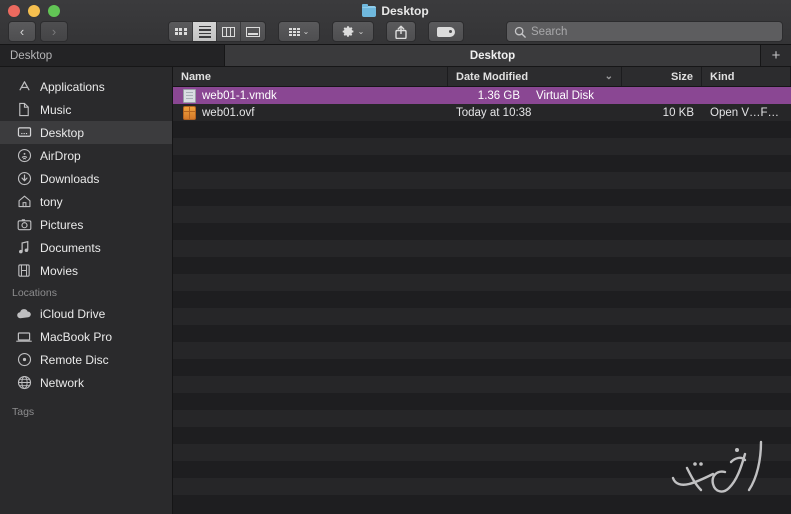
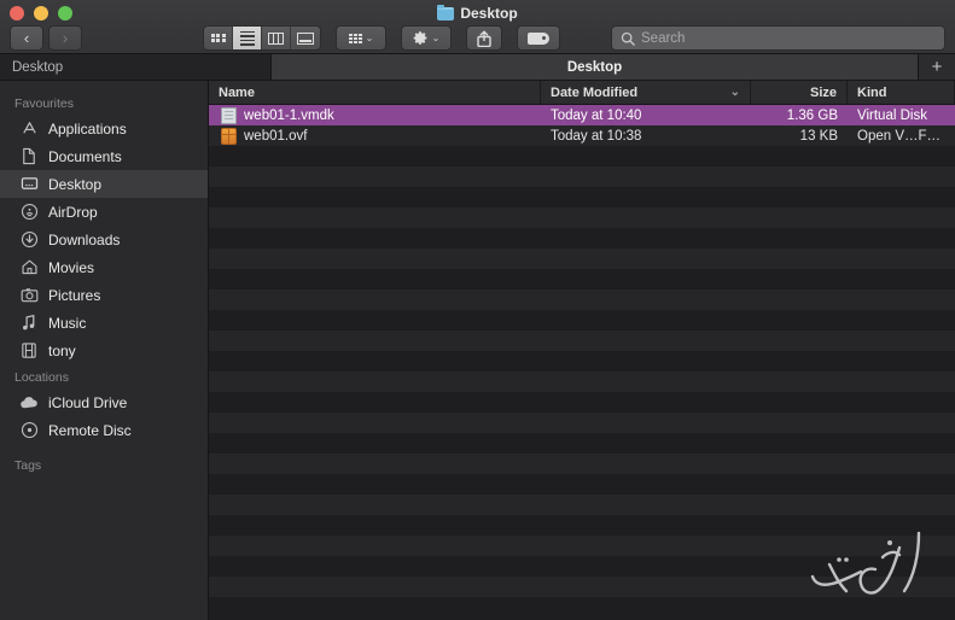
  Desktop
  ‹
  ›
  ⌄
  ⌄
  Search
  Desktop
  Desktop
  +
+ Favourites
  Applications
- Music
+ Documents
  Desktop
  AirDrop
  Downloads
- tony
+ Movies
  Pictures
- Documents
+ Music
- Movies
+ tony
  Locations
  iCloud Drive
- MacBook Pro
  Remote Disc
- Network
  Tags
  Name
  Date Modified
  ⌄
  Size
  Kind
  web01-1.vmdk
+ Today at 10:40
  1.36 GB
  Virtual Disk
  web01.ovf
  Today at 10:38
- 10 KB
+ 13 KB
  Open V…Form
